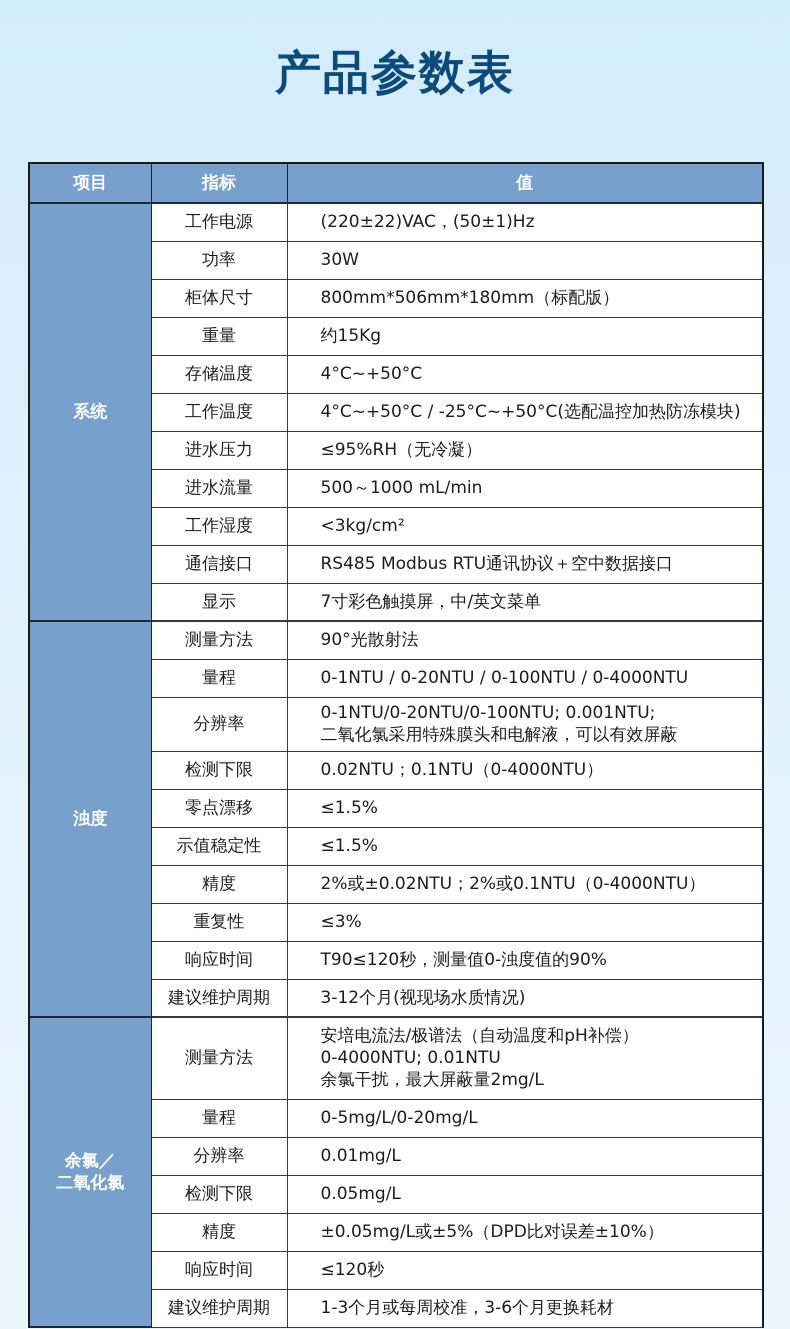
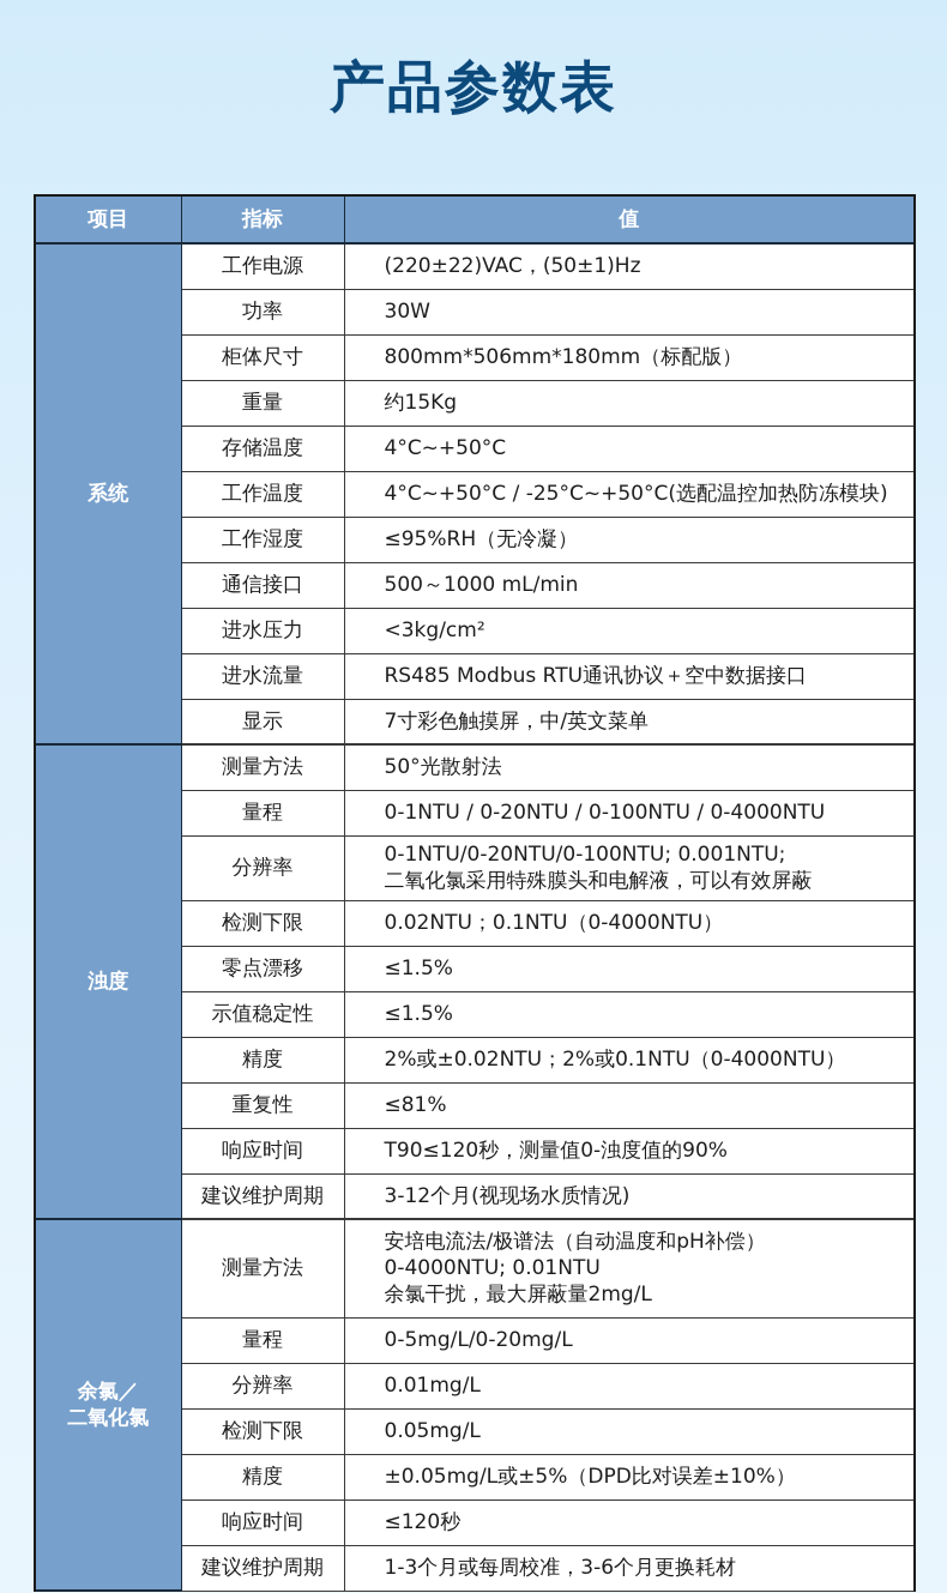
  产品参数表
  项目	指标	值
  系统	工作电源	(220±22)VAC，(50±1)Hz
  功率	30W
  柜体尺寸	800mm*506mm*180mm（标配版）
  重量	约15Kg
  存储温度	4°C~+50°C
  工作温度	4°C~+50°C / -25°C~+50°C(选配温控加热防冻模块)
- 进水压力	≤95%RH（无冷凝）
+ 工作湿度	≤95%RH（无冷凝）
- 进水流量	500～1000 mL/min
+ 通信接口	500～1000 mL/min
- 工作湿度	<3kg/cm²
+ 进水压力	<3kg/cm²
- 通信接口	RS485 Modbus RTU通讯协议＋空中数据接口
+ 进水流量	RS485 Modbus RTU通讯协议＋空中数据接口
  显示	7寸彩色触摸屏，中/英文菜单
- 浊度	测量方法	90°光散射法
+ 浊度	测量方法	50°光散射法
  量程	0-1NTU / 0-20NTU / 0-100NTU / 0-4000NTU
  分辨率	0-1NTU/0-20NTU/0-100NTU; 0.001NTU; 二氧化氯采用特殊膜头和电解液，可以有效屏蔽
  检测下限	0.02NTU；0.1NTU（0-4000NTU）
  零点漂移	≤1.5%
  示值稳定性	≤1.5%
  精度	2%或±0.02NTU；2%或0.1NTU（0-4000NTU）
- 重复性	≤3%
+ 重复性	≤81%
  响应时间	T90≤120秒，测量值0-浊度值的90%
  建议维护周期	3-12个月(视现场水质情况)
  余氯／ 二氧化氯	测量方法	安培电流法/极谱法（自动温度和pH补偿） 0-4000NTU; 0.01NTU 余氯干扰，最大屏蔽量2mg/L
  量程	0-5mg/L/0-20mg/L
  分辨率	0.01mg/L
  检测下限	0.05mg/L
  精度	±0.05mg/L或±5%（DPD比对误差±10%）
  响应时间	≤120秒
  建议维护周期	1-3个月或每周校准，3-6个月更换耗材
